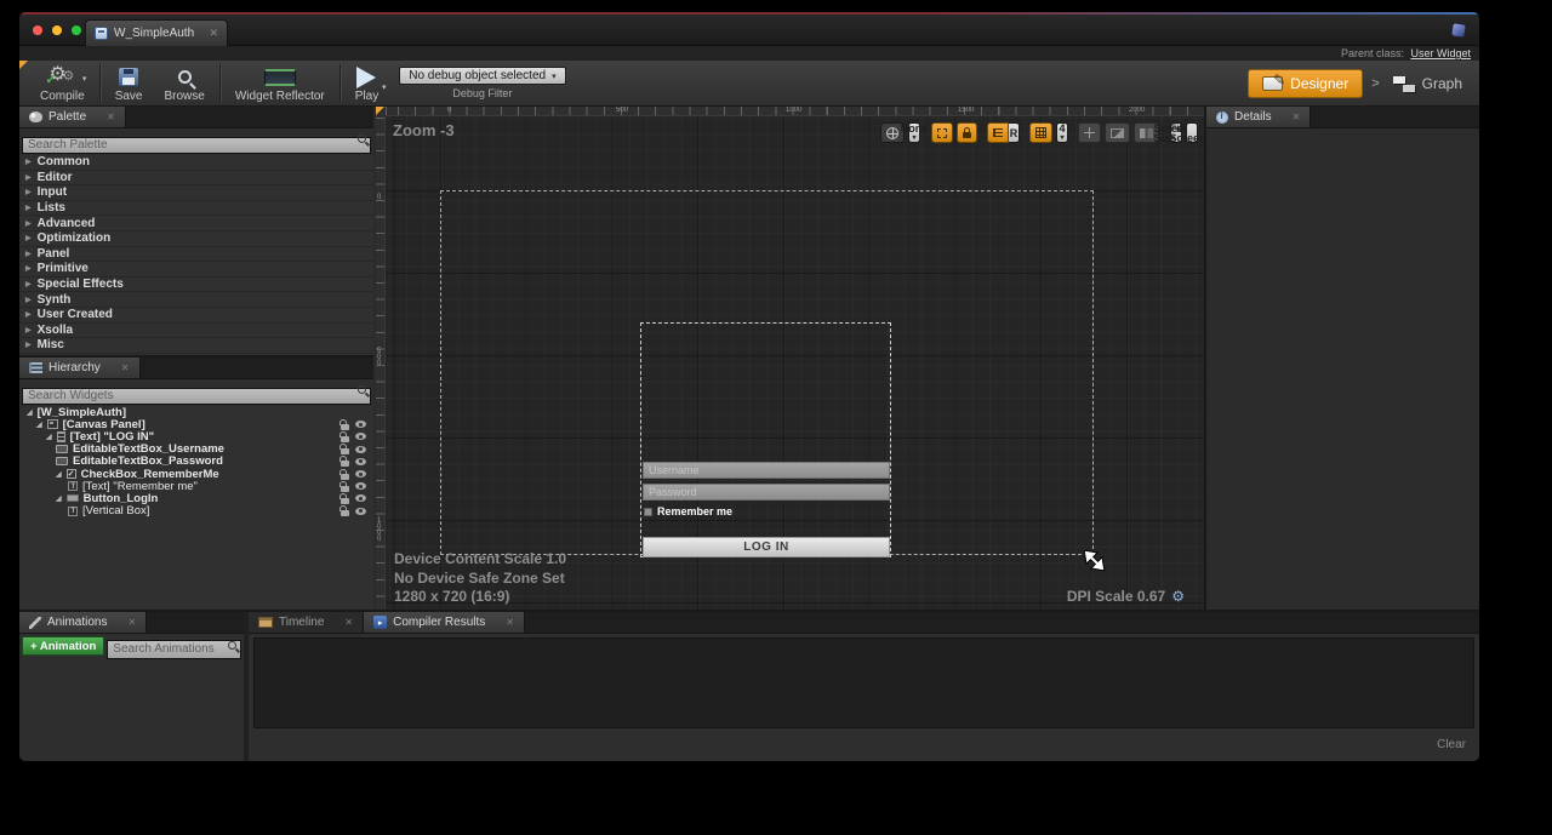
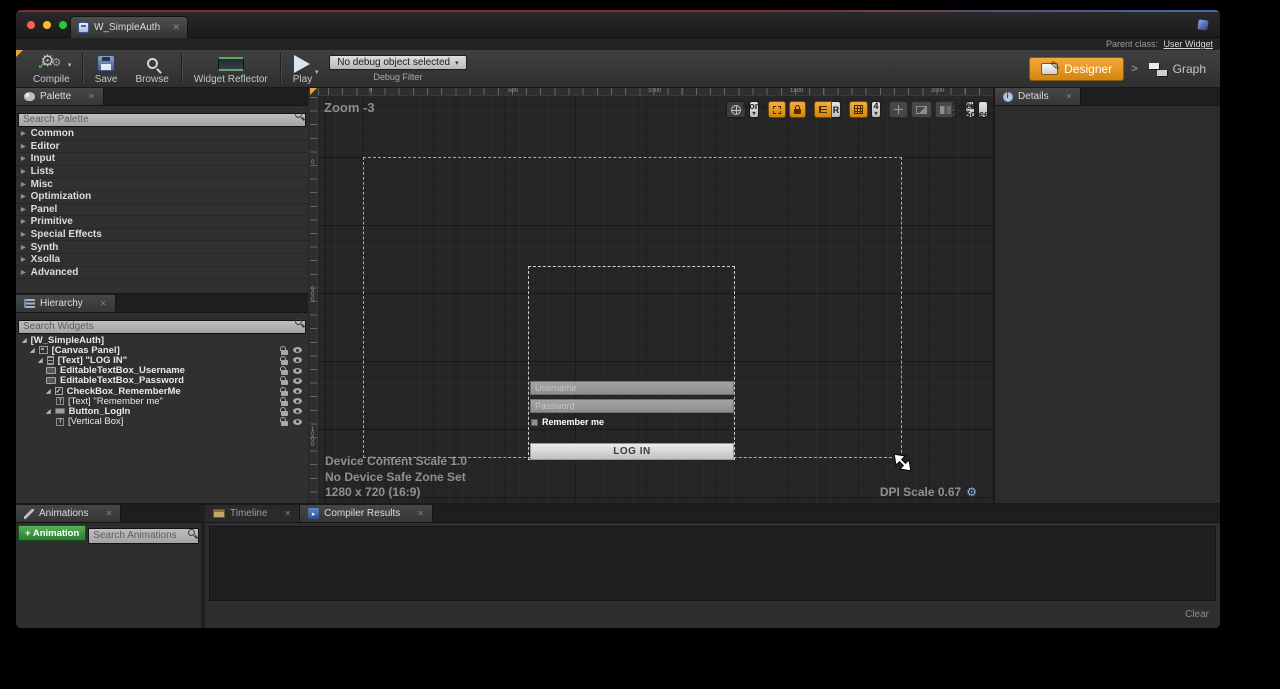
  W_SimpleAuth
  ✕
  Parent class: User Widget
  Compile
  Save
  Browse
  Widget Reflector
  Play
  No debug object selected
  Debug Filter
  Designer
  >
  Graph
  Palette
  ✕
  Search Palette
  Common
  Editor
  Input
  Lists
- Advanced
+ Misc
  Optimization
  Panel
  Primitive
  Special Effects
  Synth
- User Created
  Xsolla
- Misc
+ Advanced
  Hierarchy
  ✕
  Search Widgets
  [W_SimpleAuth]
  [Canvas Panel]
  [Text] "LOG IN"
  EditableTextBox_Username
  EditableTextBox_Password
  CheckBox_RememberMe
  [Text] "Remember me"
  Button_LogIn
  [Vertical Box]
  Zoom -3
  None
  R
  4
  Scree Size
  Fill Screen
  Username
  Password
  Remember me
  LOG IN
  Device Content Scale 1.0
  No Device Safe Zone Set
  1280 x 720 (16:9)
  DPI Scale 0.67
  ⚙
  Details
  ✕
  Animations
  ✕
  + Animation
  Search Animations
  Timeline
  ✕
  Compiler Results
  ✕
  Clear
